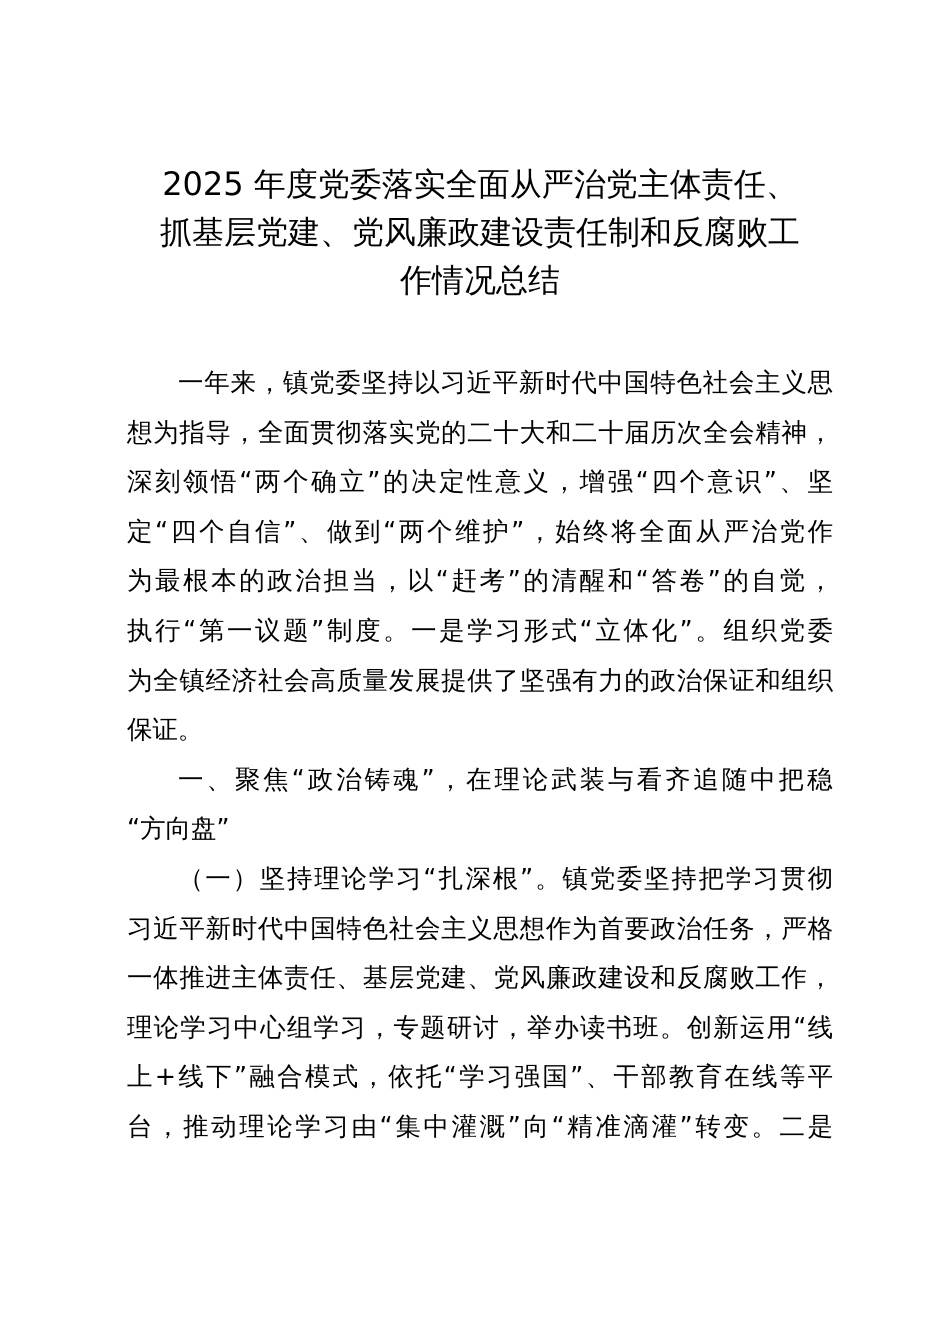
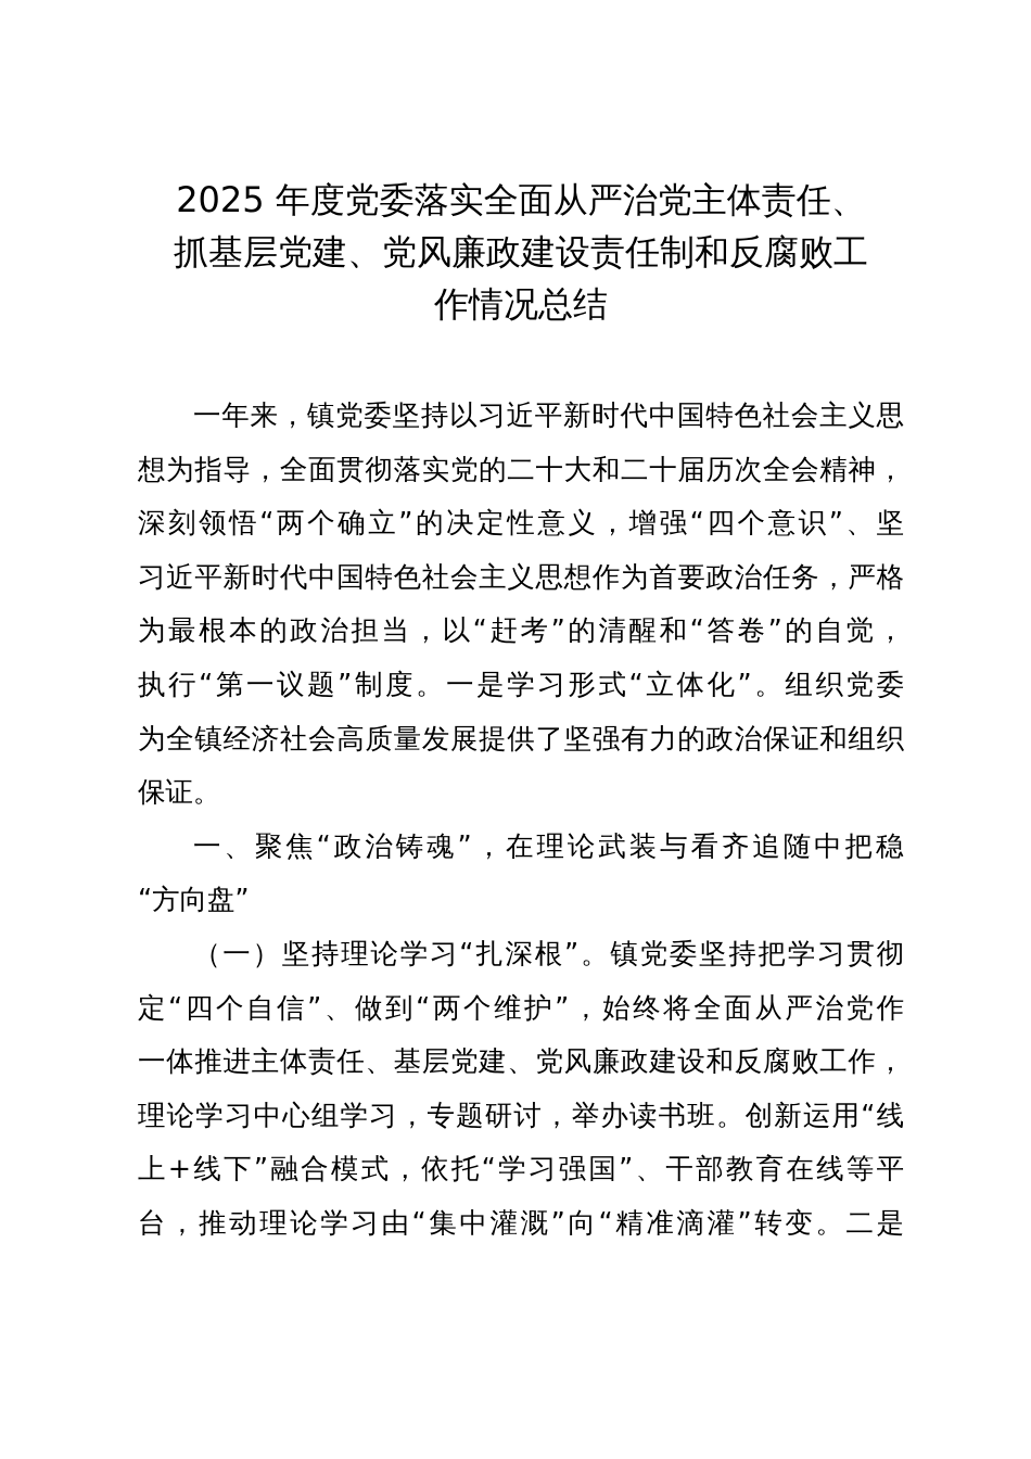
  2025 年度党委落实全面从严治党主体责任、
  抓基层党建、党风廉政建设责任制和反腐败工
  作情况总结
  一年来，镇党委坚持以习近平新时代中国特色社会主义思
  想为指导，全面贯彻落实党的二十大和二十届历次全会精神，
  深刻领悟“两个确立”的决定性意义，增强“四个意识”、坚
- 定“四个自信”、做到“两个维护”，始终将全面从严治党作
+ 习近平新时代中国特色社会主义思想作为首要政治任务，严格
  为最根本的政治担当，以“赶考”的清醒和“答卷”的自觉，
  执行“第一议题”制度。一是学习形式“立体化”。组织党委
  为全镇经济社会高质量发展提供了坚强有力的政治保证和组织
  保证。
  一、聚焦“政治铸魂”，在理论武装与看齐追随中把稳
  “方向盘”
  （一）坚持理论学习“扎深根”。镇党委坚持把学习贯彻
- 习近平新时代中国特色社会主义思想作为首要政治任务，严格
+ 定“四个自信”、做到“两个维护”，始终将全面从严治党作
  一体推进主体责任、基层党建、党风廉政建设和反腐败工作，
  理论学习中心组学习，专题研讨，举办读书班。创新运用“线
  上+线下”融合模式，依托“学习强国”、干部教育在线等平
  台，推动理论学习由“集中灌溉”向“精准滴灌”转变。二是
